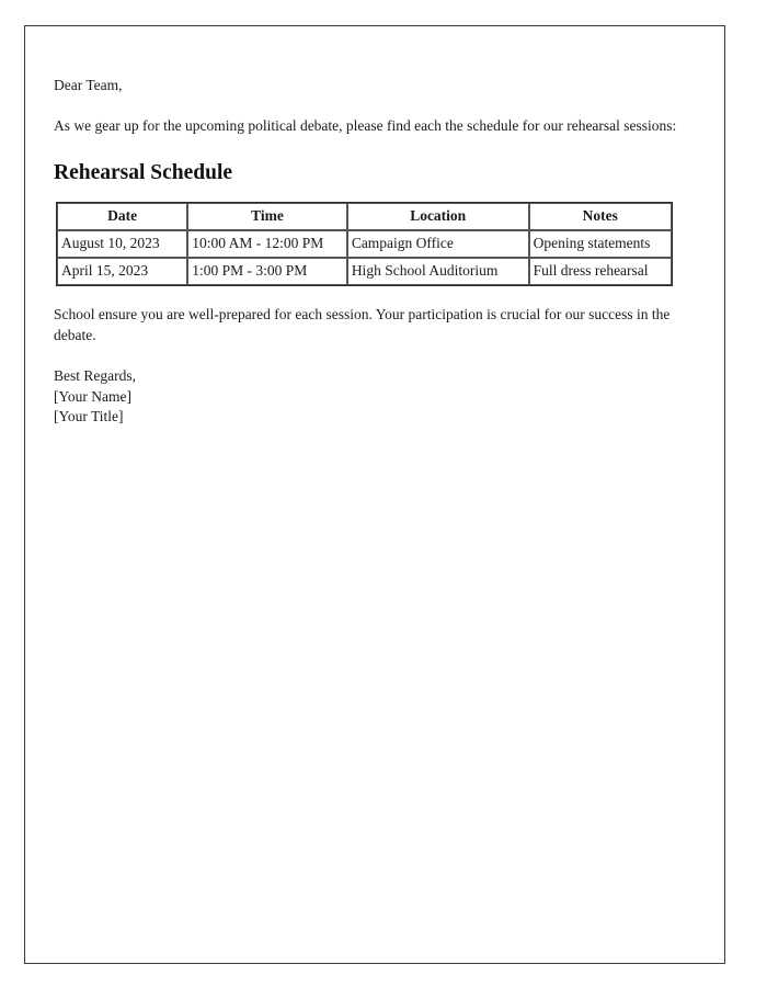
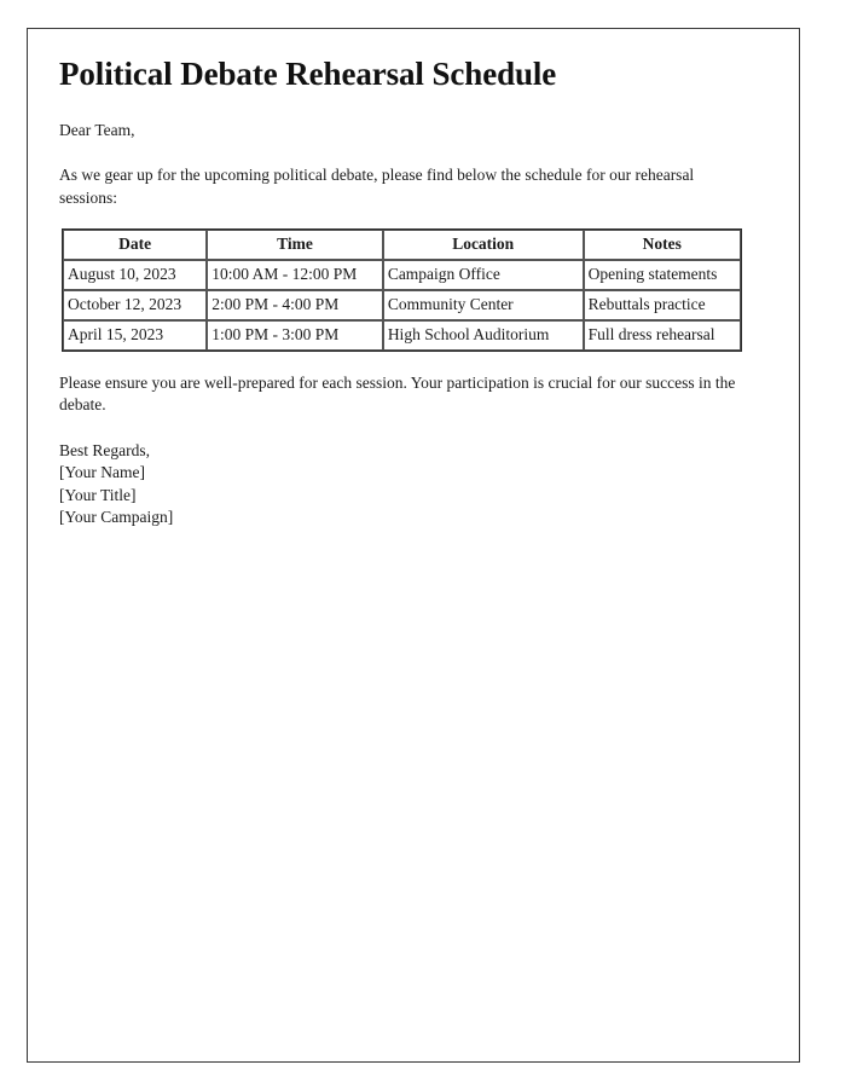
+ Political Debate Rehearsal Schedule
  Dear Team,
- As we gear up for the upcoming political debate, please find each the schedule for our rehearsal sessions:
+ As we gear up for the upcoming political debate, please find below the schedule for our rehearsal sessions:
- Rehearsal Schedule
  Date	Time	Location	Notes
  August 10, 2023	10:00 AM - 12:00 PM	Campaign Office	Opening statements
+ October 12, 2023	2:00 PM - 4:00 PM	Community Center	Rebuttals practice
  April 15, 2023	1:00 PM - 3:00 PM	High School Auditorium	Full dress rehearsal
- School ensure you are well-prepared for each session. Your participation is crucial for our success in the debate.
+ Please ensure you are well-prepared for each session. Your participation is crucial for our success in the debate.
  Best Regards,
  [Your Name]
  [Your Title]
+ [Your Campaign]
